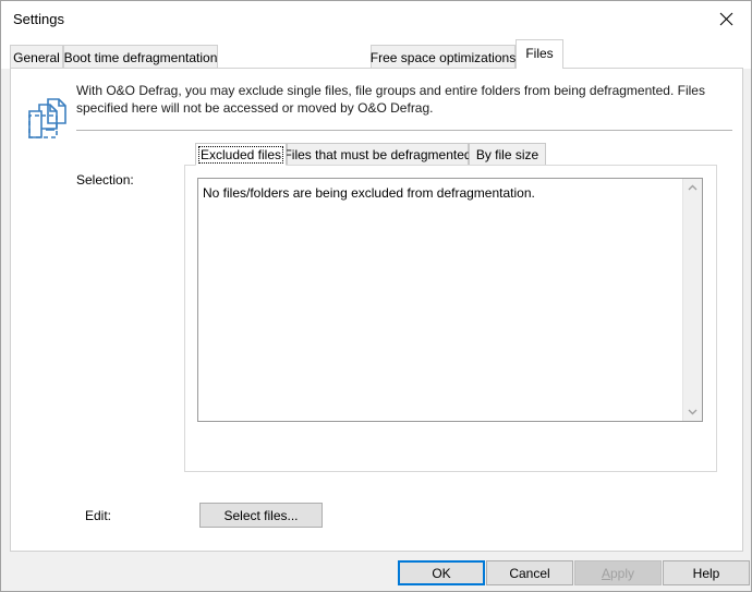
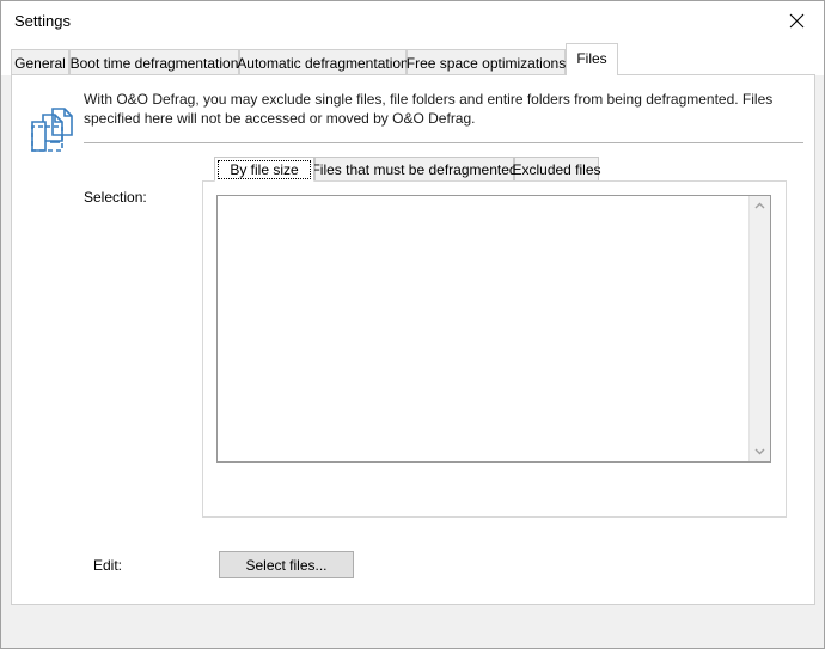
  Settings
  General
  Boot time defragmentation
+ Automatic defragmentation
  Free space optimizations
  Files
- With O&O Defrag, you may exclude single files, file groups and entire folders from being defragmented. Files specified here will not be accessed or moved by O&O Defrag.
+ With O&O Defrag, you may exclude single files, file folders and entire folders from being defragmented. Files specified here will not be accessed or moved by O&O Defrag.
  Selection:
  Edit:
- Excluded files
+ By file size
  Files that must be defragmente
- By file size
+ Excluded files
- No files/folders are being excluded from defragmentation.
  Select files...
- OK
- Cancel
- A
- pply
- Help
